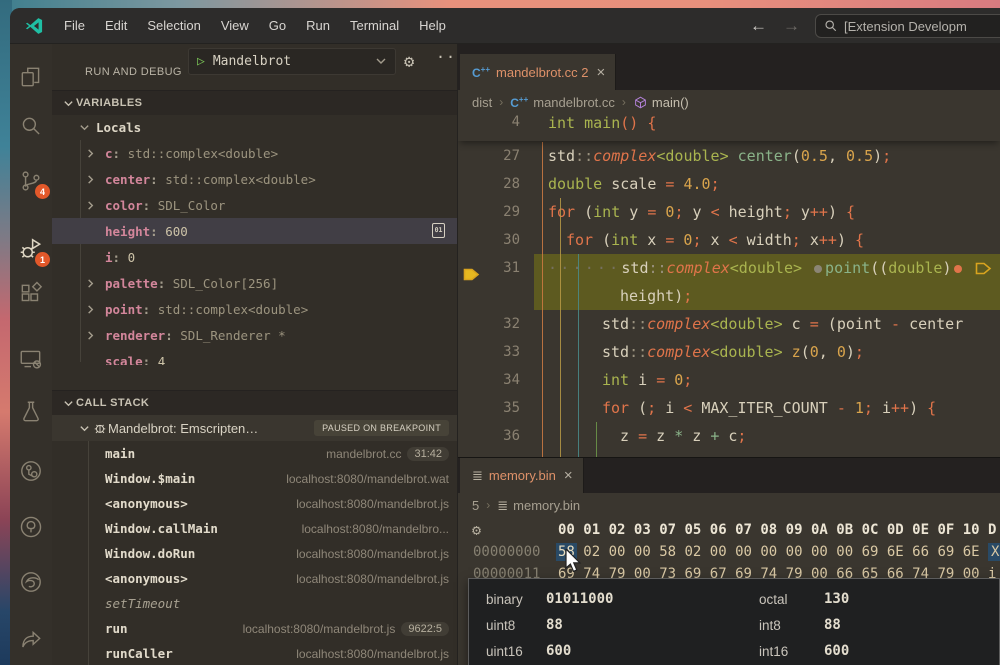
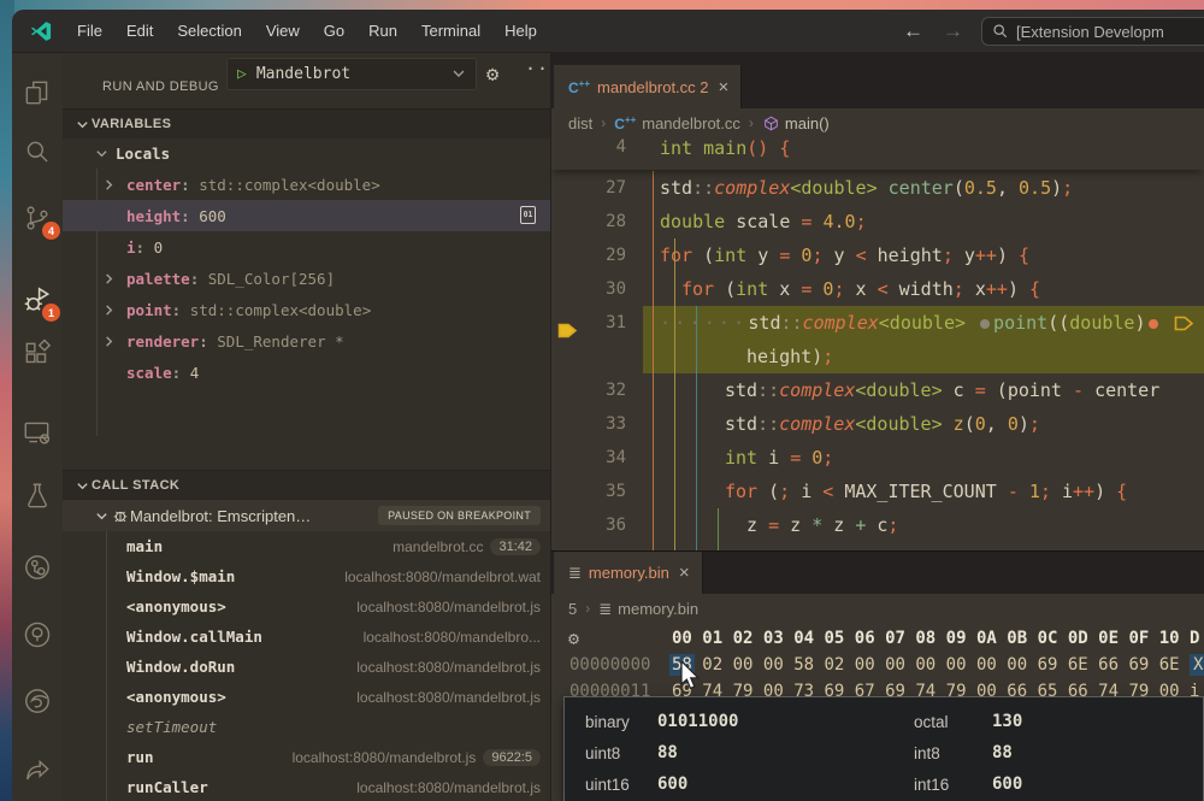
  File
  Edit
  Selection
  View
  Go
  Run
  Terminal
  Help
  ←
  →
  [Extension Developm
  4
  1
  RUN AND DEBUG
  ▷
  Mandelbrot
  ⚙
  VARIABLES
  Locals
- c: std::complex<double>
  center: std::complex<double>
- color: SDL_Color
  height: 600
  01
  i: 0
  palette: SDL_Color[256]
  point: std::complex<double>
  renderer: SDL_Renderer *
  scale: 4
  CALL STACK
  Mandelbrot: Emscripten…
  PAUSED ON BREAKPOINT
  main
  mandelbrot.cc
  31:42
  Window.$main
  localhost:8080/mandelbrot.wat
  <anonymous>
  localhost:8080/mandelbrot.js
  Window.callMain
  localhost:8080/mandelbro...
  Window.doRun
  localhost:8080/mandelbrot.js
  <anonymous>
  localhost:8080/mandelbrot.js
  setTimeout
  run
  localhost:8080/mandelbrot.js
  9622:5
  runCaller
  localhost:8080/mandelbrot.js
  C++
  mandelbrot.cc 2
  ×
  dist
  ›
  C++
  mandelbrot.cc
  ›
  main()
  4
  int main() {
  27
  std::complex<double> center(0.5, 0.5);
  28
  double scale = 4.0;
  29
  for (int y = 0; y < height; y++) {
  30
  for (int x = 0; x < width; x++) {
  31
  ······std::complex<double> point((double)
  height);
  32
  std::complex<double> c = (point - center
  33
  std::complex<double> z(0, 0);
  34
  int i = 0;
  35
  for (; i < MAX_ITER_COUNT - 1; i++) {
  36
  z = z * z + c;
  ≣
  memory.bin
  ×
  5
  ›
  ≣
  memory.bin
  ⚙
- 00 01 02 03 07 05 06 07 08 09 0A 0B 0C 0D 0E 0F 10
+ 00 01 02 03 04 05 06 07 08 09 0A 0B 0C 0D 0E 0F 10
  D
  00000000
  58 02 00 00 58 02 00 00 00 00 00 00 69 6E 66 69 6E
  X
  00000011
  69 74 79 00 73 69 67 69 74 79 00 66 65 66 74 79 00
  i
  binary
  01011000
  octal
  130
  uint8
  88
  int8
  88
  uint16
  600
  int16
  600
